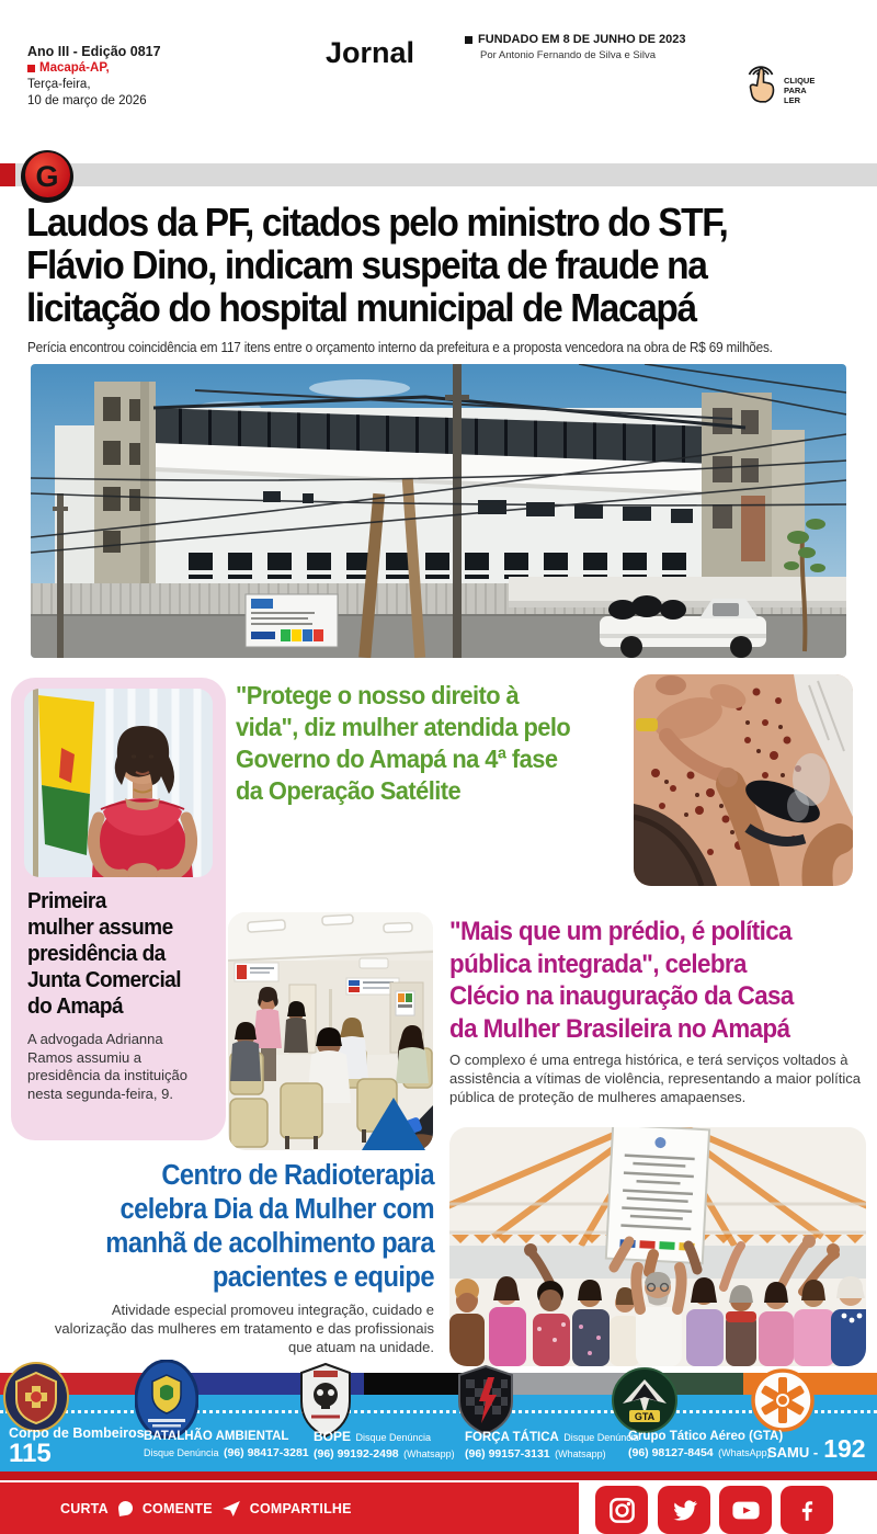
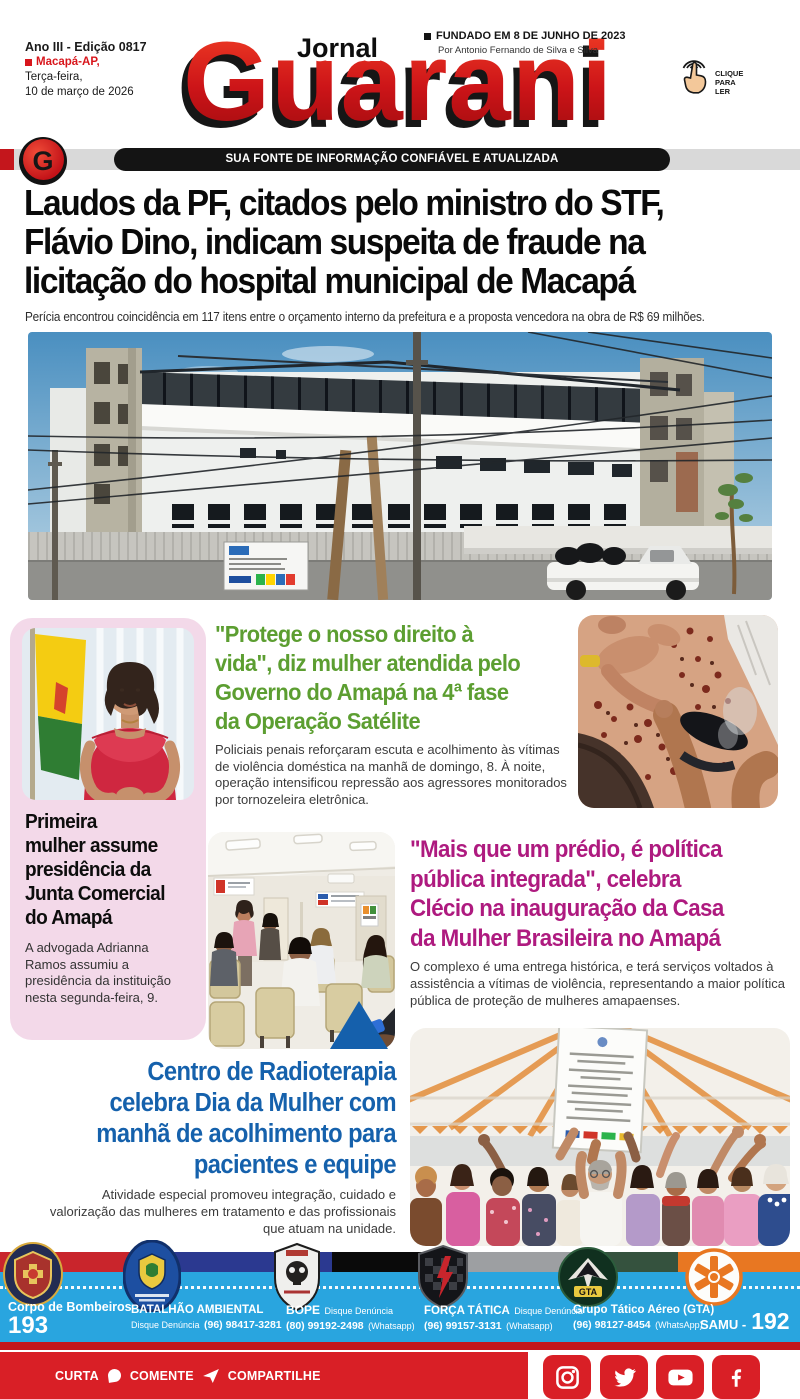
  Ano III - Edição 0817
  Macapá-AP,
  Terça-feira,
  10 de março de 2026
+ Guarani
  Jornal
  FUNDADO EM 8 DE JUNHO DE 2023
  Por Antonio Fernando de Silva e Silva
  CLIQUE PARA LER
  G
+ SUA FONTE DE INFORMAÇÃO CONFIÁVEL E ATUALIZADA
  Laudos da PF, citados pelo ministro do STF,
  Flávio Dino, indicam suspeita de fraude na
  licitação do hospital municipal de Macapá
  Perícia encontrou coincidência em 117 itens entre o orçamento interno da prefeitura e a proposta vencedora na obra de R$ 69 milhões.
  Primeira
  mulher assume
  presidência da
  Junta Comercial
  do Amapá
  A advogada Adrianna Ramos assumiu a presidência da instituição nesta segunda-feira, 9.
  "Protege o nosso direito à
  vida", diz mulher atendida pelo
  Governo do Amapá na 4ª fase
  da Operação Satélite
+ Policiais penais reforçaram escuta e acolhimento às vítimas de violência doméstica na manhã de domingo, 8. À noite, operação intensificou repressão aos agressores monitorados por tornozeleira eletrônica.
  "Mais que um prédio, é política
  pública integrada", celebra
  Clécio na inauguração da Casa
  da Mulher Brasileira no Amapá
  O complexo é uma entrega histórica, e terá serviços voltados à assistência a vítimas de violência, representando a maior política pública de proteção de mulheres amapaenses.
  Centro de Radioterapia
  celebra Dia da Mulher com
  manhã de acolhimento para
  pacientes e equipe
  Atividade especial promoveu integração, cuidado e valorização das mulheres em tratamento e das profissionais que atuam na unidade.
  GTA
  Corpo de Bombeiros
- 115
+ 193
  BATALHÃO AMBIENTAL
  Disque Denúncia (96) 98417-3281
  BOPE Disque Denúncia
- (96) 99192-2498 (Whatsapp)
+ (80) 99192-2498 (Whatsapp)
  FORÇA TÁTICA Disque Denúncia
  (96) 99157-3131 (Whatsapp)
  Grupo Tático Aéreo (GTA)
  (96) 98127-8454 (WhatsApp)
  SAMU -
  192
  CURTA
  COMENTE
  COMPARTILHE
